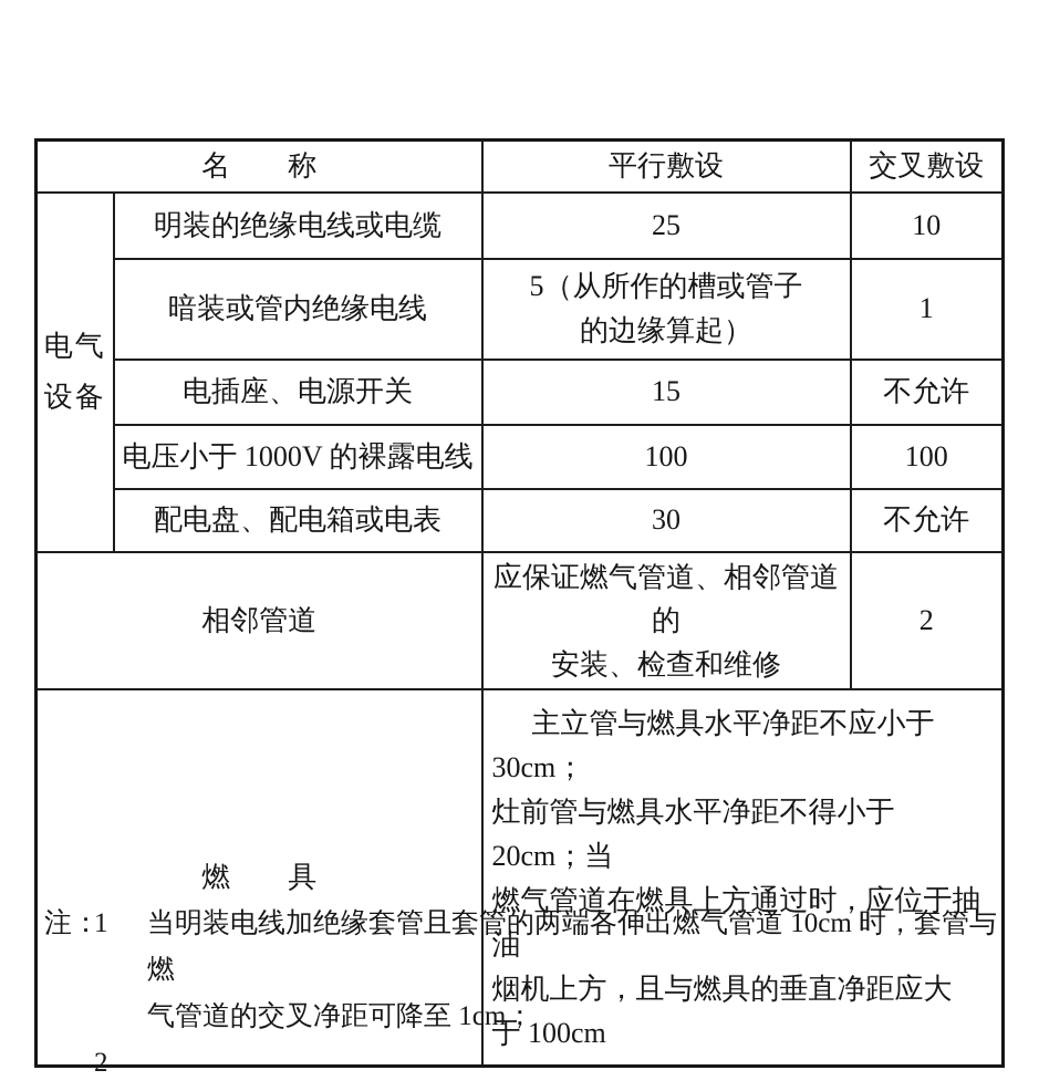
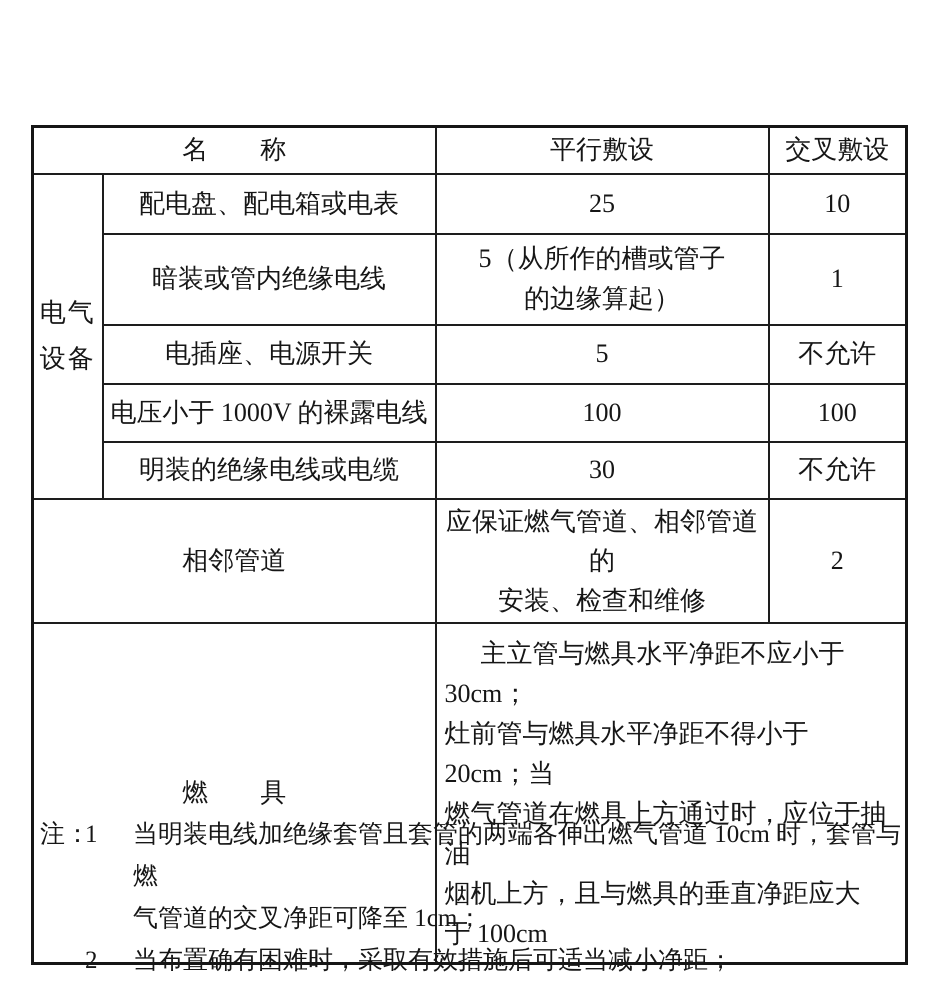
  名 称	平行敷设	交叉敷设
- 电气设备	明装的绝缘电线或电缆	25	10
+ 电气设备	配电盘、配电箱或电表	25	10
  暗装或管内绝缘电线	5（从所作的槽或管子 的边缘算起）	1
- 电插座、电源开关	15	不允许
+ 电插座、电源开关	5	不允许
  电压小于 1000V 的裸露电线	100	100
- 配电盘、配电箱或电表	30	不允许
+ 明装的绝缘电线或电缆	30	不允许
  相邻管道	应保证燃气管道、相邻管道的 安装、检查和维修	2
  燃 具	主立管与燃具水平净距不应小于 30cm； 灶前管与燃具水平净距不得小于 20cm；当 燃气管道在燃具上方通过时，应位于抽油 烟机上方，且与燃具的垂直净距应大 于 100cm
  注：
  1
  当明装电线加绝缘套管且套管的两端各伸出燃气管道 10cm 时，套管与燃
  气管道的交叉净距可降至 1cm；
  2
+ 当布置确有困难时，采取有效措施后可适当减小净距；
